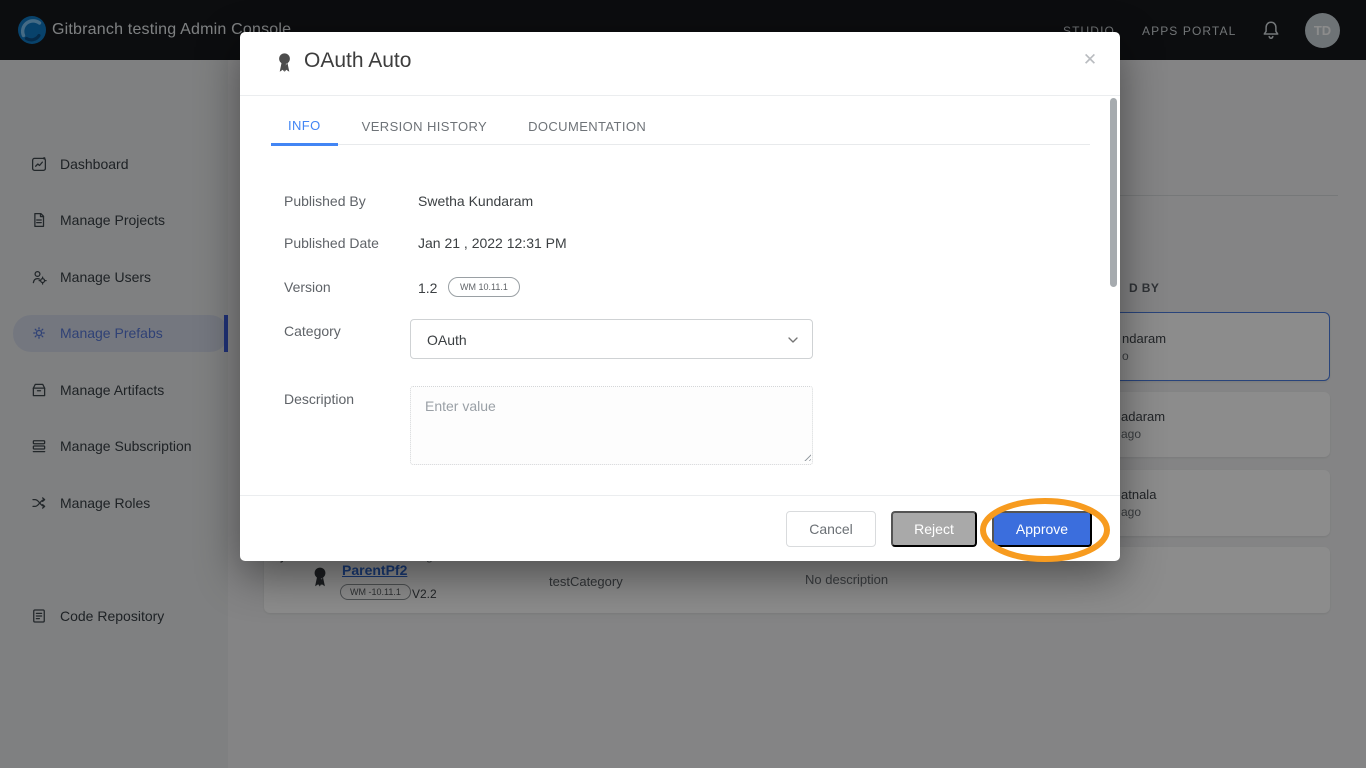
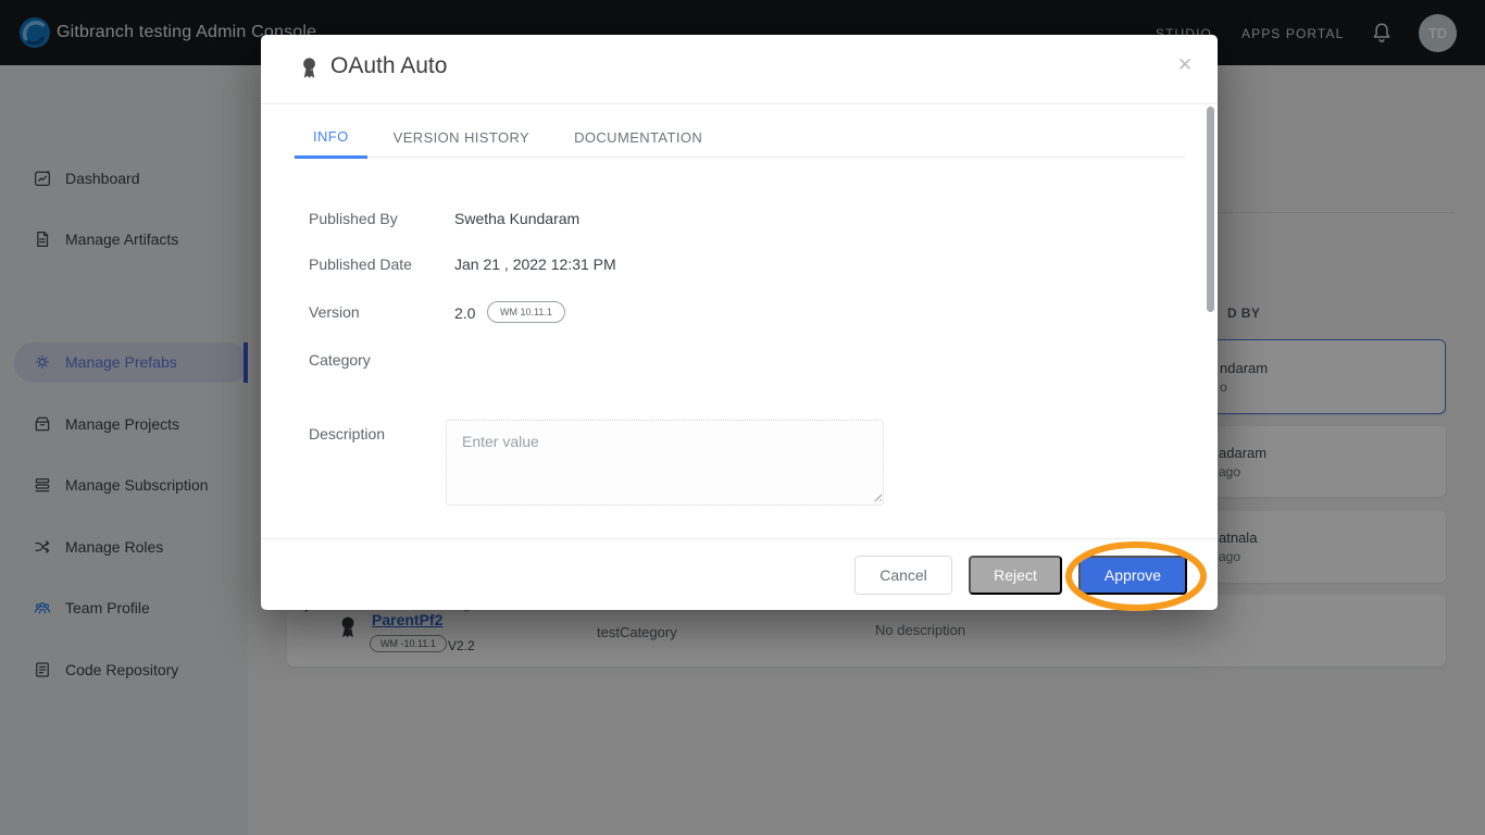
  Gitbranch testing Admin Console
  STUDIO
  APPS PORTAL
  TD
  Dashboard
- Manage Projects
+ Manage Artifacts
- Manage Users
  Manage Prefabs
- Manage Artifacts
+ Manage Projects
  Manage Subscription
  Manage Roles
+ Team Profile
  Code Repository
  D BY
  ndaram
  o
  adaram
  ago
  atnala
  ago
  ParentPf2
  WM -10.11.1
  V2.2
  testCategory
  No description
  OAuth Auto
  ✕
  INFO
  VERSION HISTORY
  DOCUMENTATION
  Published By
  Swetha Kundaram
  Published Date
  Jan 21 , 2022 12:31 PM
  Version
- 1.2
+ 2.0
  WM 10.11.1
  Category
- OAuth
  Description
  Enter value
  Cancel
  Reject
  Approve
